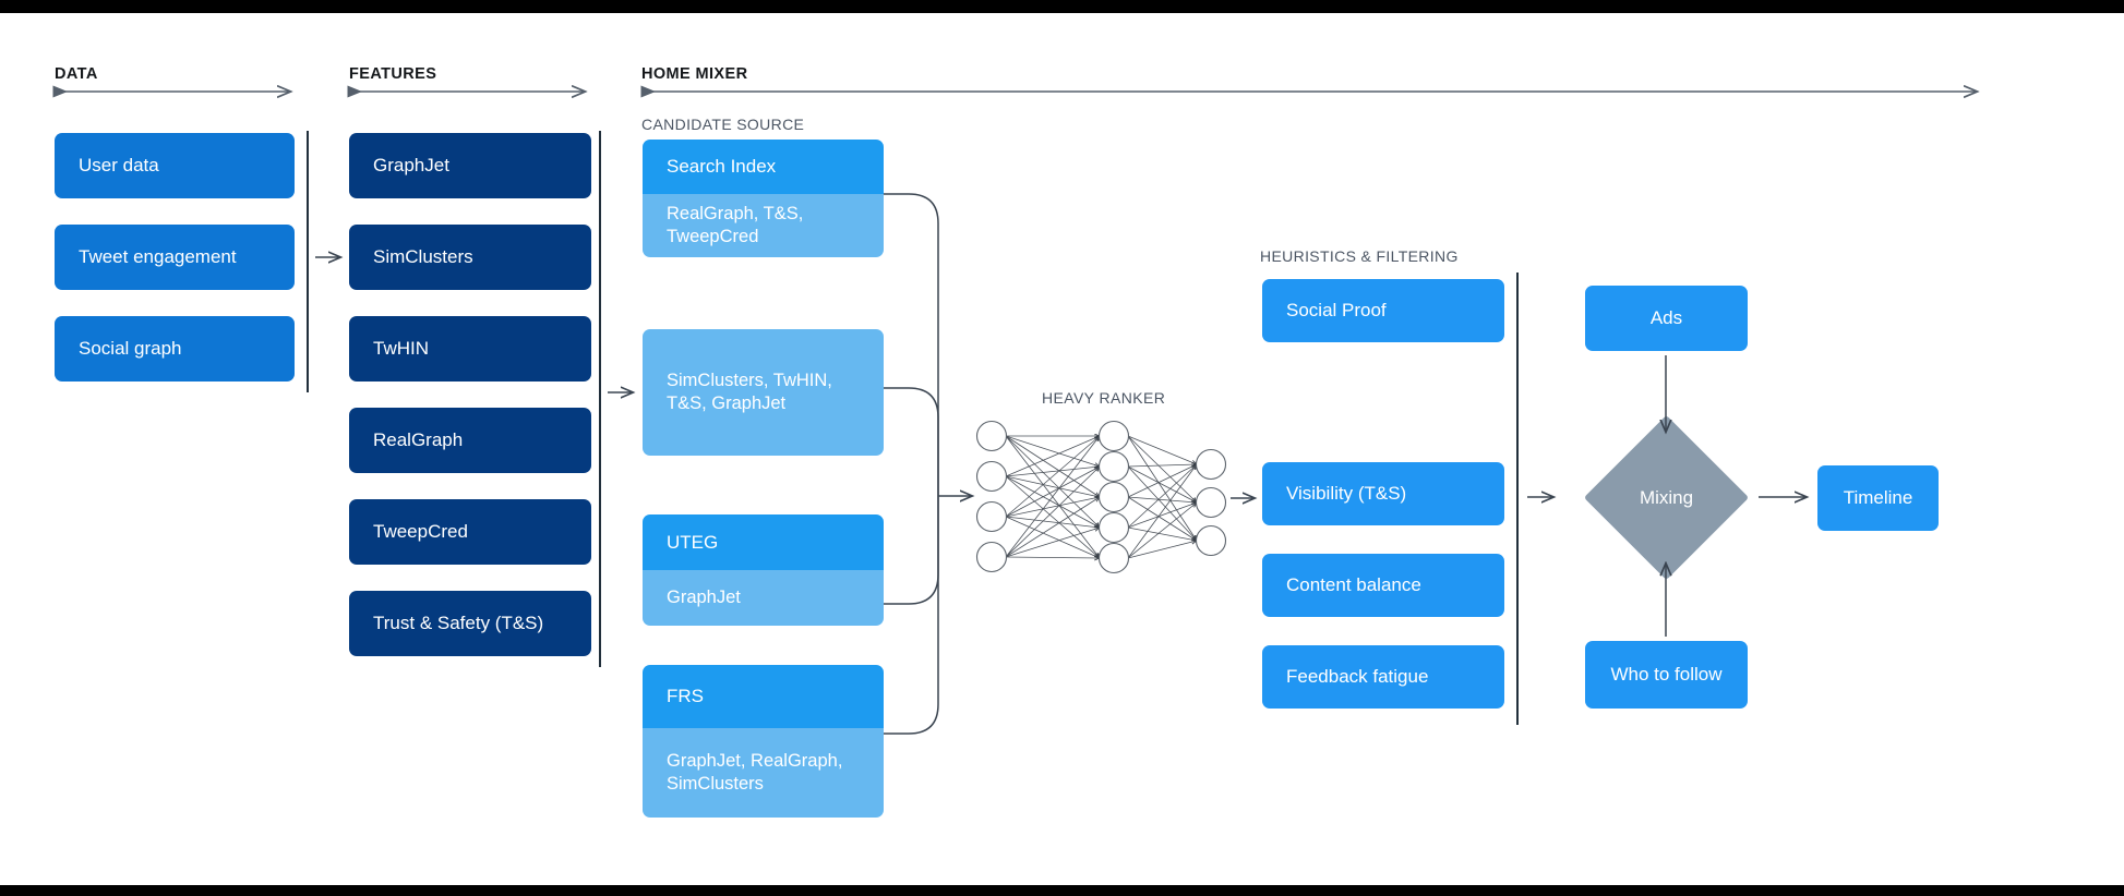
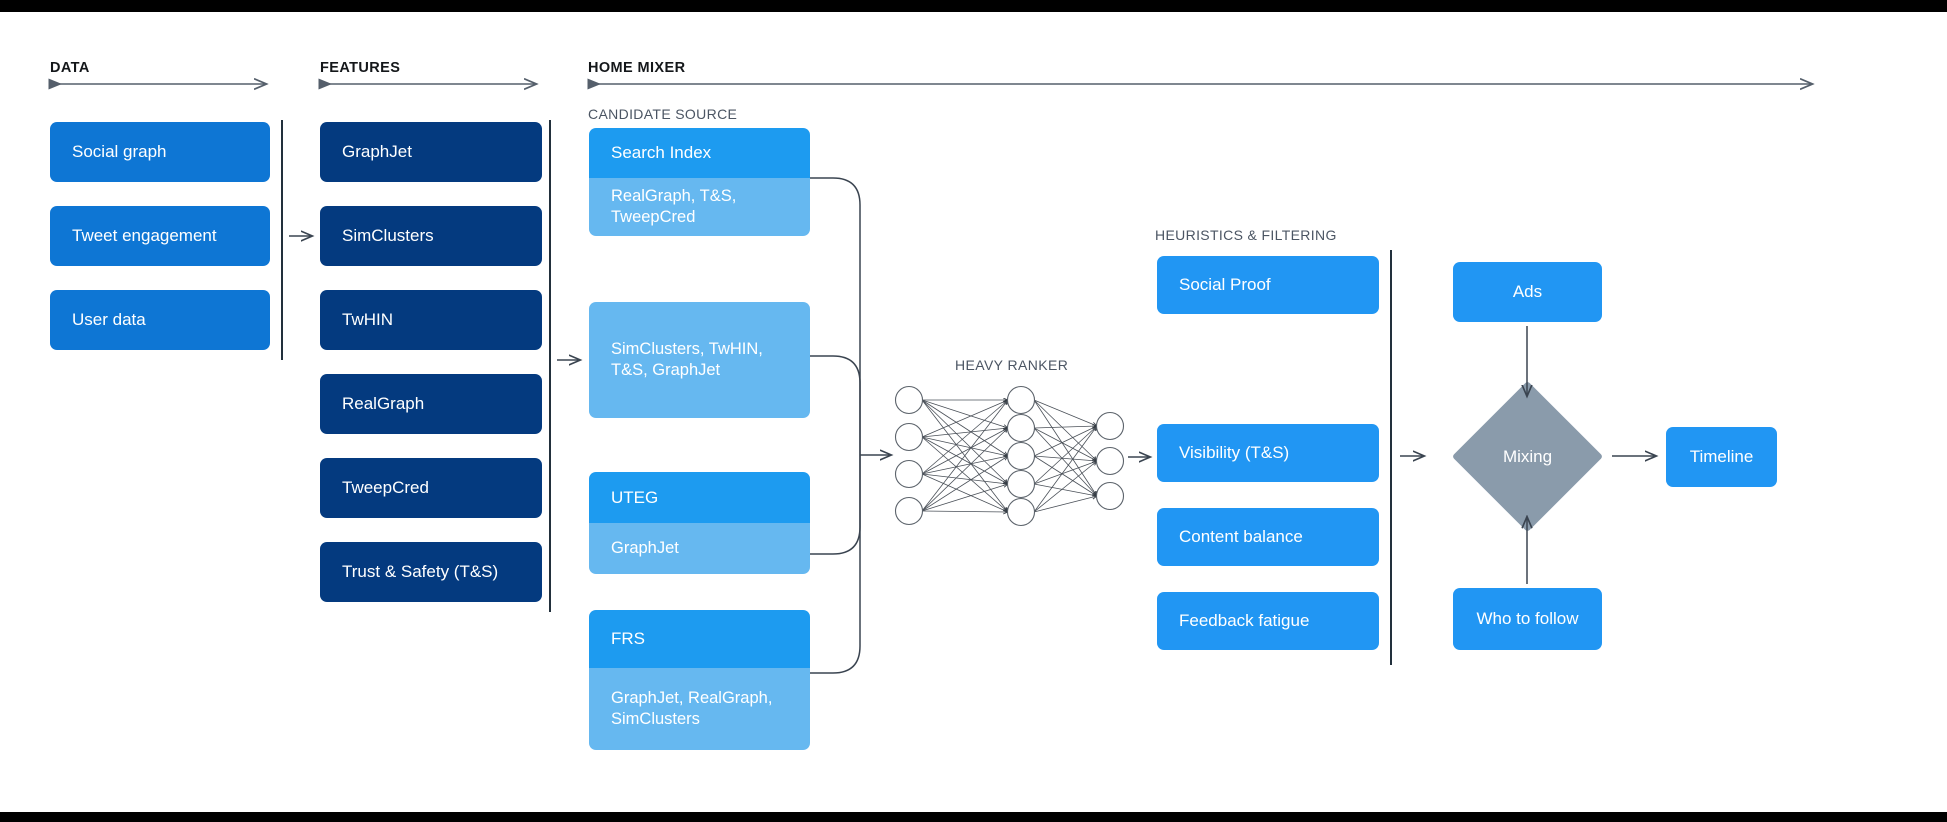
  DATA
  FEATURES
  HOME MIXER
  CANDIDATE SOURCE
  HEURISTICS & FILTERING
  HEAVY RANKER
- User data
+ Social graph
  Tweet engagement
- Social graph
+ User data
  GraphJet
  SimClusters
  TwHIN
  RealGraph
  TweepCred
  Trust & Safety (T&S)
  Search Index
  RealGraph, T&S,
  TweepCred
  SimClusters, TwHIN,
  T&S, GraphJet
  UTEG
  GraphJet
  FRS
  GraphJet, RealGraph,
  SimClusters
  Social Proof
  Visibility (T&S)
  Content balance
  Feedback fatigue
  Ads
  Mixing
  Who to follow
  Timeline
